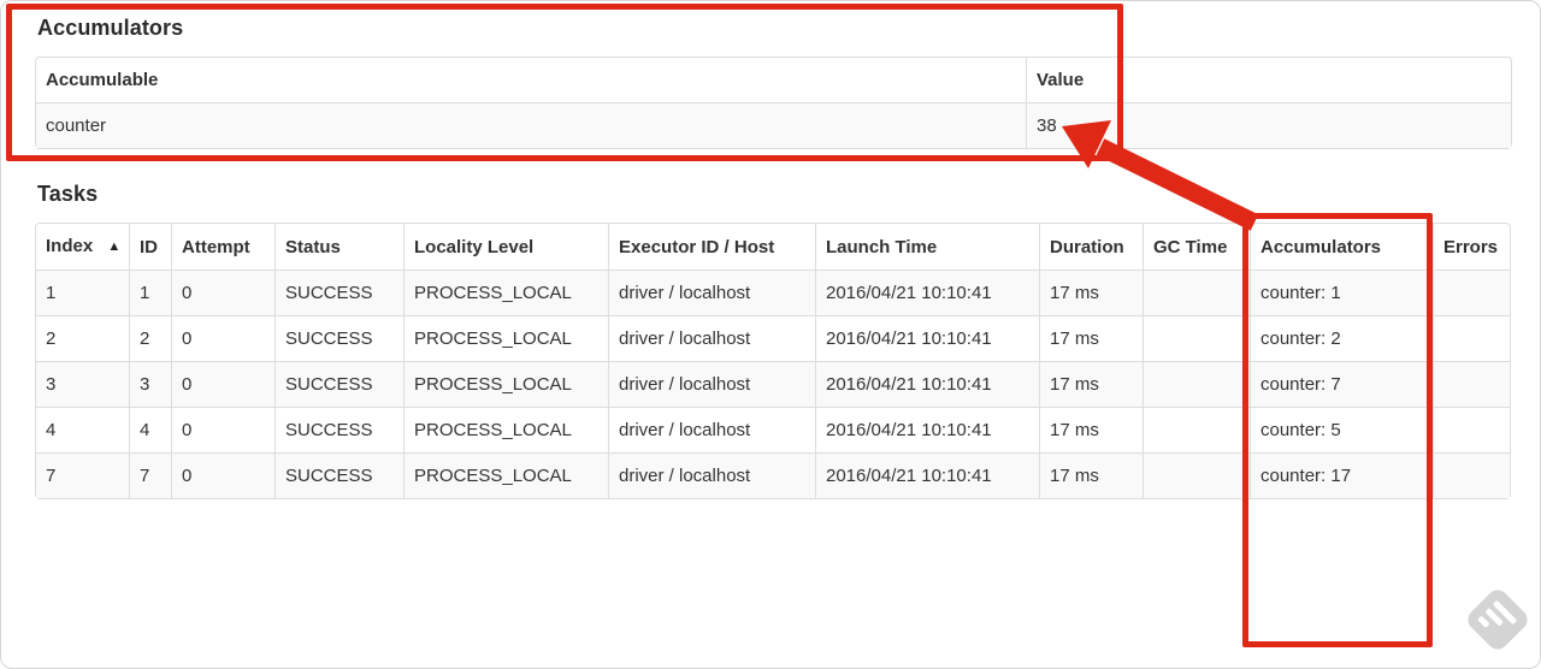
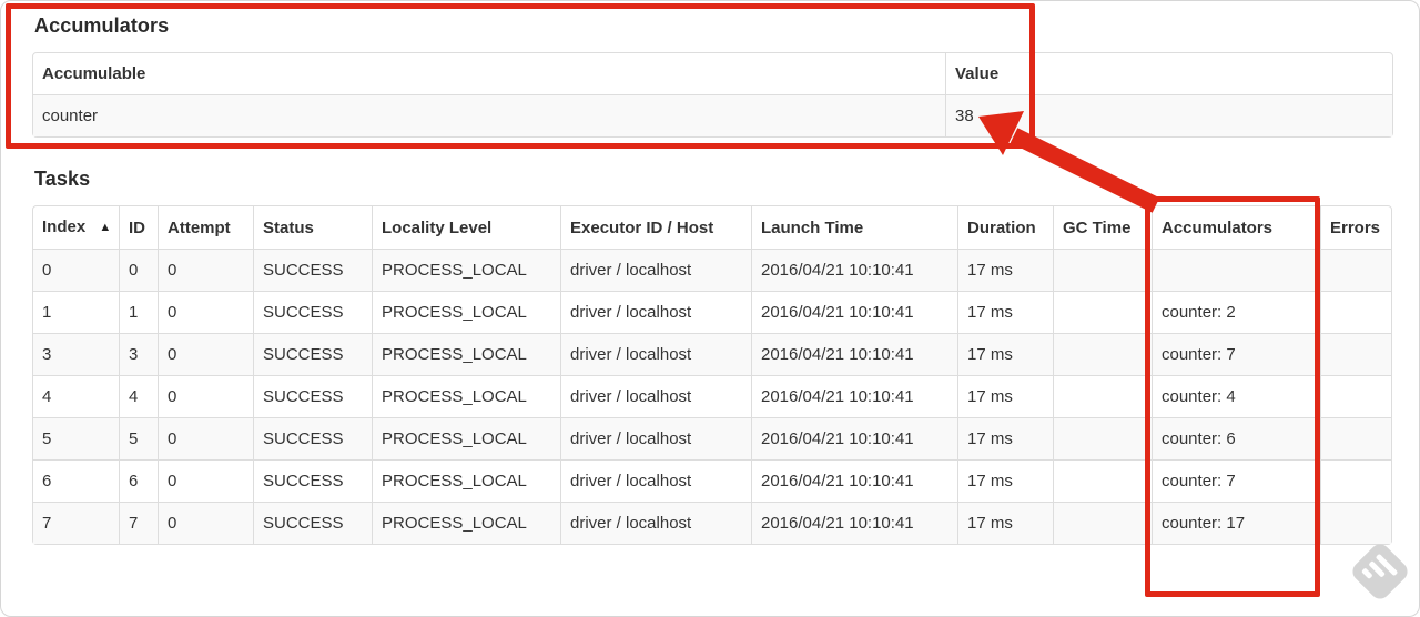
  Accumulators
  Accumulable	Value
  counter	38
  Tasks
  Index ▲	ID	Attempt	Status	Locality Level	Executor ID / Host	Launch Time	Duration	GC Time	Accumulators	Errors
+ 0	0	0	SUCCESS	PROCESS_LOCAL	driver / localhost	2016/04/21 10:10:41	17 ms
- 1	1	0	SUCCESS	PROCESS_LOCAL	driver / localhost	2016/04/21 10:10:41	17 ms		counter: 1
+ 1	1	0	SUCCESS	PROCESS_LOCAL	driver / localhost	2016/04/21 10:10:41	17 ms		counter: 2
- 2	2	0	SUCCESS	PROCESS_LOCAL	driver / localhost	2016/04/21 10:10:41	17 ms		counter: 2
  3	3	0	SUCCESS	PROCESS_LOCAL	driver / localhost	2016/04/21 10:10:41	17 ms		counter: 7
- 4	4	0	SUCCESS	PROCESS_LOCAL	driver / localhost	2016/04/21 10:10:41	17 ms		counter: 5
+ 4	4	0	SUCCESS	PROCESS_LOCAL	driver / localhost	2016/04/21 10:10:41	17 ms		counter: 4
+ 5	5	0	SUCCESS	PROCESS_LOCAL	driver / localhost	2016/04/21 10:10:41	17 ms		counter: 6
+ 6	6	0	SUCCESS	PROCESS_LOCAL	driver / localhost	2016/04/21 10:10:41	17 ms		counter: 7
  7	7	0	SUCCESS	PROCESS_LOCAL	driver / localhost	2016/04/21 10:10:41	17 ms		counter: 17
